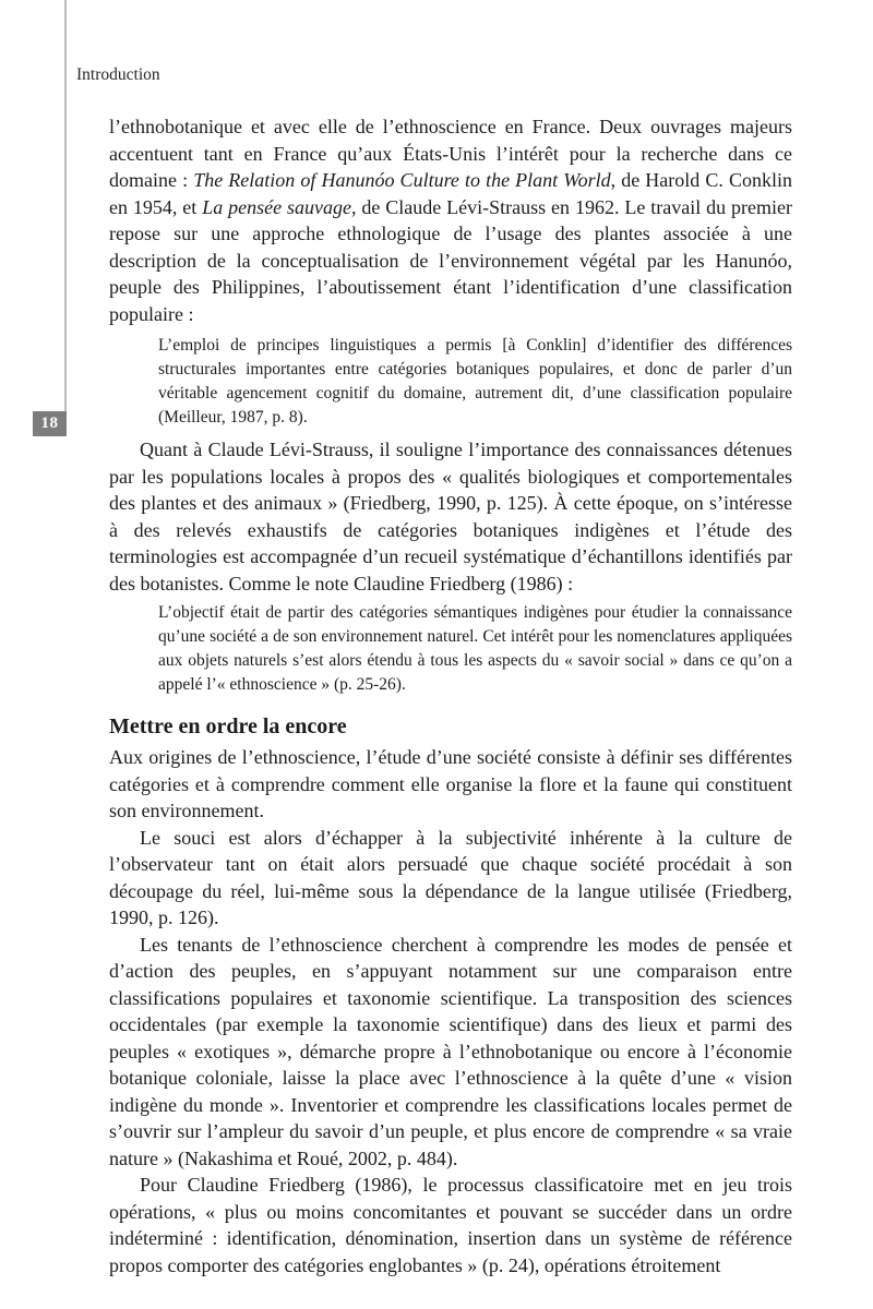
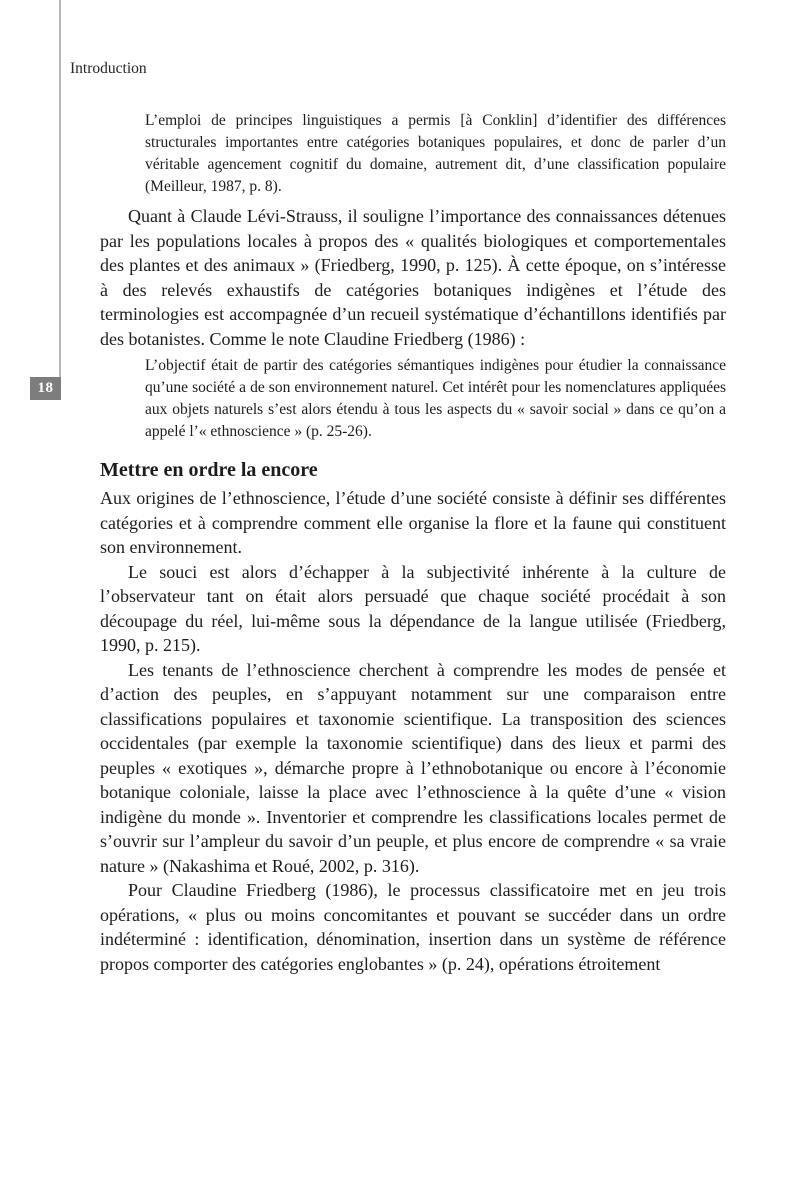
  18
  Introduction
- l’ethnobotanique et avec elle de l’ethnoscience en France. Deux ouvrages majeurs accentuent tant en France qu’aux États-Unis l’intérêt pour la recherche dans ce domaine : The Relation of Hanunóo Culture to the Plant World, de Harold C. Conklin en 1954, et La pensée sauvage, de Claude Lévi-Strauss en 1962. Le travail du premier repose sur une approche ethnologique de l’usage des plantes associée à une description de la conceptualisation de l’environnement végétal par les Hanunóo, peuple des Philippines, l’aboutissement étant l’identification d’une classification populaire :
  L’emploi de principes linguistiques a permis [à Conklin] d’identifier des différences structurales importantes entre catégories botaniques populaires, et donc de parler d’un véritable agencement cognitif du domaine, autrement dit, d’une classification populaire (Meilleur, 1987, p. 8).
  Quant à Claude Lévi-Strauss, il souligne l’importance des connaissances détenues par les populations locales à propos des « qualités biologiques et comportementales des plantes et des animaux » (Friedberg, 1990, p. 125). À cette époque, on s’intéresse à des relevés exhaustifs de catégories botaniques indigènes et l’étude des terminologies est accompagnée d’un recueil systématique d’échantillons identifiés par des botanistes. Comme le note Claudine Friedberg (1986) :
  L’objectif était de partir des catégories sémantiques indigènes pour étudier la connaissance qu’une société a de son environnement naturel. Cet intérêt pour les nomenclatures appliquées aux objets naturels s’est alors étendu à tous les aspects du « savoir social » dans ce qu’on a appelé l’« ethnoscience » (p. 25-26).
  Mettre en ordre la encore
  Aux origines de l’ethnoscience, l’étude d’une société consiste à définir ses différentes catégories et à comprendre comment elle organise la flore et la faune qui constituent son environnement.
- Le souci est alors d’échapper à la subjectivité inhérente à la culture de l’observateur tant on était alors persuadé que chaque société procédait à son découpage du réel, lui-même sous la dépendance de la langue utilisée (Friedberg, 1990, p. 126).
+ Le souci est alors d’échapper à la subjectivité inhérente à la culture de l’observateur tant on était alors persuadé que chaque société procédait à son découpage du réel, lui-même sous la dépendance de la langue utilisée (Friedberg, 1990, p. 215).
- Les tenants de l’ethnoscience cherchent à comprendre les modes de pensée et d’action des peuples, en s’appuyant notamment sur une comparaison entre classifications populaires et taxonomie scientifique. La transposition des sciences occidentales (par exemple la taxonomie scientifique) dans des lieux et parmi des peuples « exotiques », démarche propre à l’ethnobotanique ou encore à l’économie botanique coloniale, laisse la place avec l’ethnoscience à la quête d’une « vision indigène du monde ». Inventorier et comprendre les classifications locales permet de s’ouvrir sur l’ampleur du savoir d’un peuple, et plus encore de comprendre « sa vraie nature » (Nakashima et Roué, 2002, p. 484).
+ Les tenants de l’ethnoscience cherchent à comprendre les modes de pensée et d’action des peuples, en s’appuyant notamment sur une comparaison entre classifications populaires et taxonomie scientifique. La transposition des sciences occidentales (par exemple la taxonomie scientifique) dans des lieux et parmi des peuples « exotiques », démarche propre à l’ethnobotanique ou encore à l’économie botanique coloniale, laisse la place avec l’ethnoscience à la quête d’une « vision indigène du monde ». Inventorier et comprendre les classifications locales permet de s’ouvrir sur l’ampleur du savoir d’un peuple, et plus encore de comprendre « sa vraie nature » (Nakashima et Roué, 2002, p. 316).
  Pour Claudine Friedberg (1986), le processus classificatoire met en jeu trois opérations, « plus ou moins concomitantes et pouvant se succéder dans un ordre indéterminé : identification, dénomination, insertion dans un système de référence propos comporter des catégories englobantes » (p. 24), opérations étroitement
